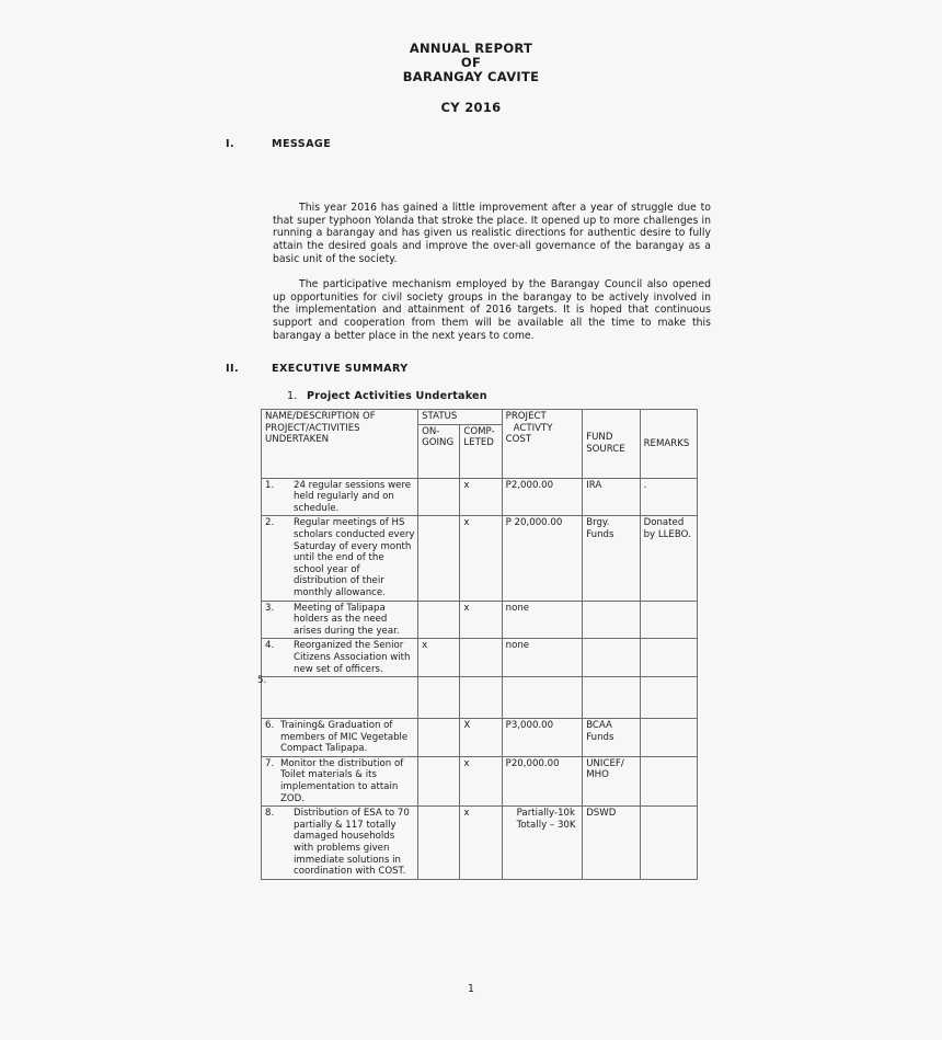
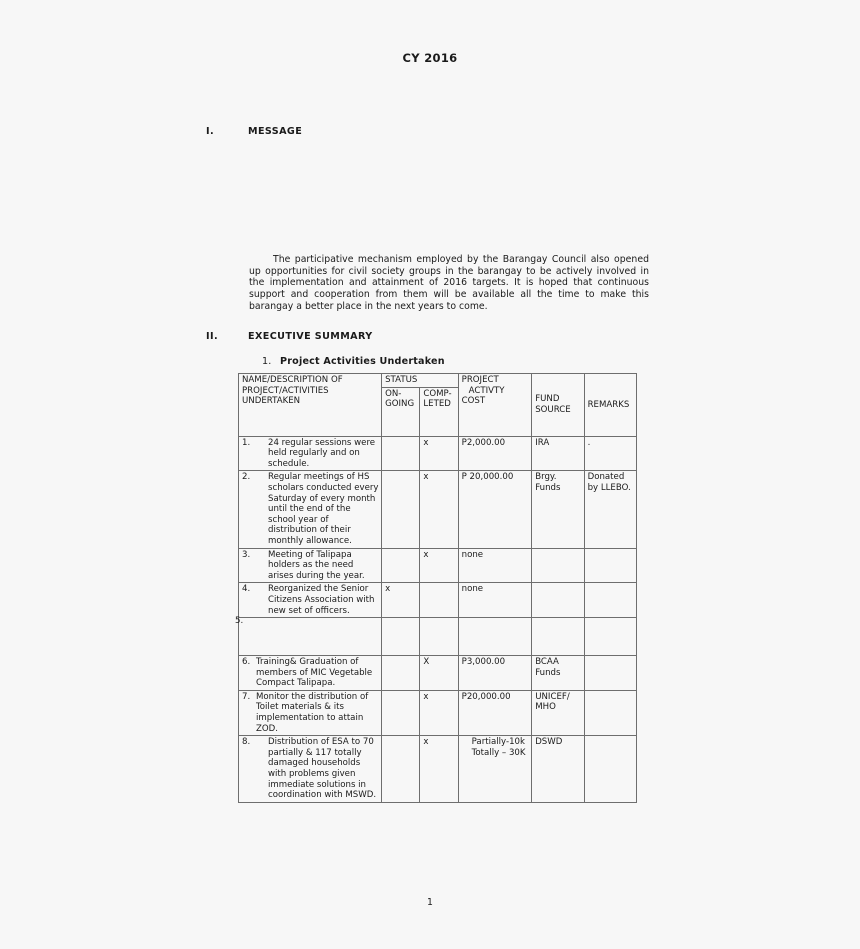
- ANNUAL REPORT
- OF
- BARANGAY CAVITE
  CY 2016
  I.
  MESSAGE
- This year 2016 has gained a little improvement after a year of struggle due to that super typhoon Yolanda that stroke the place. It opened up to more challenges in running a barangay and has given us realistic directions for authentic desire to fully attain the desired goals and improve the over-all governance of the barangay as a basic unit of the society.
  The participative mechanism employed by the Barangay Council also opened up opportunities for civil society groups in the barangay to be actively involved in the implementation and attainment of 2016 targets. It is hoped that continuous support and cooperation from them will be available all the time to make this barangay a better place in the next years to come.
  II.
  EXECUTIVE SUMMARY
  1.
  Project Activities Undertaken
  NAME/DESCRIPTION OF PROJECT/ACTIVITIES UNDERTAKEN	STATUS	PROJECT ACTIVTY COST	FUND SOURCE	REMARKS
  ON-GOING	COMP-LETED
  1. 24 regular sessions were held regularly and on schedule.		x	P2,000.00	IRA	.
  2. Regular meetings of HS scholars conducted every Saturday of every month until the end of the school year of distribution of their monthly allowance.		x	P 20,000.00	Brgy. Funds	Donated by LLEBO.
  3. Meeting of Talipapa holders as the need arises during the year.		x	none
  4. Reorganized the Senior Citizens Association with new set of officers.	x		none
  5.
  6. Training& Graduation of members of MIC Vegetable Compact Talipapa.		X	P3,000.00	BCAA Funds
  7. Monitor the distribution of Toilet materials & its implementation to attain ZOD.		x	P20,000.00	UNICEF/ MHO
- 8. Distribution of ESA to 70 partially & 117 totally damaged households with problems given immediate solutions in coordination with COST.		x	Partially-10k Totally – 30K	DSWD
+ 8. Distribution of ESA to 70 partially & 117 totally damaged households with problems given immediate solutions in coordination with MSWD.		x	Partially-10k Totally – 30K	DSWD
  1
